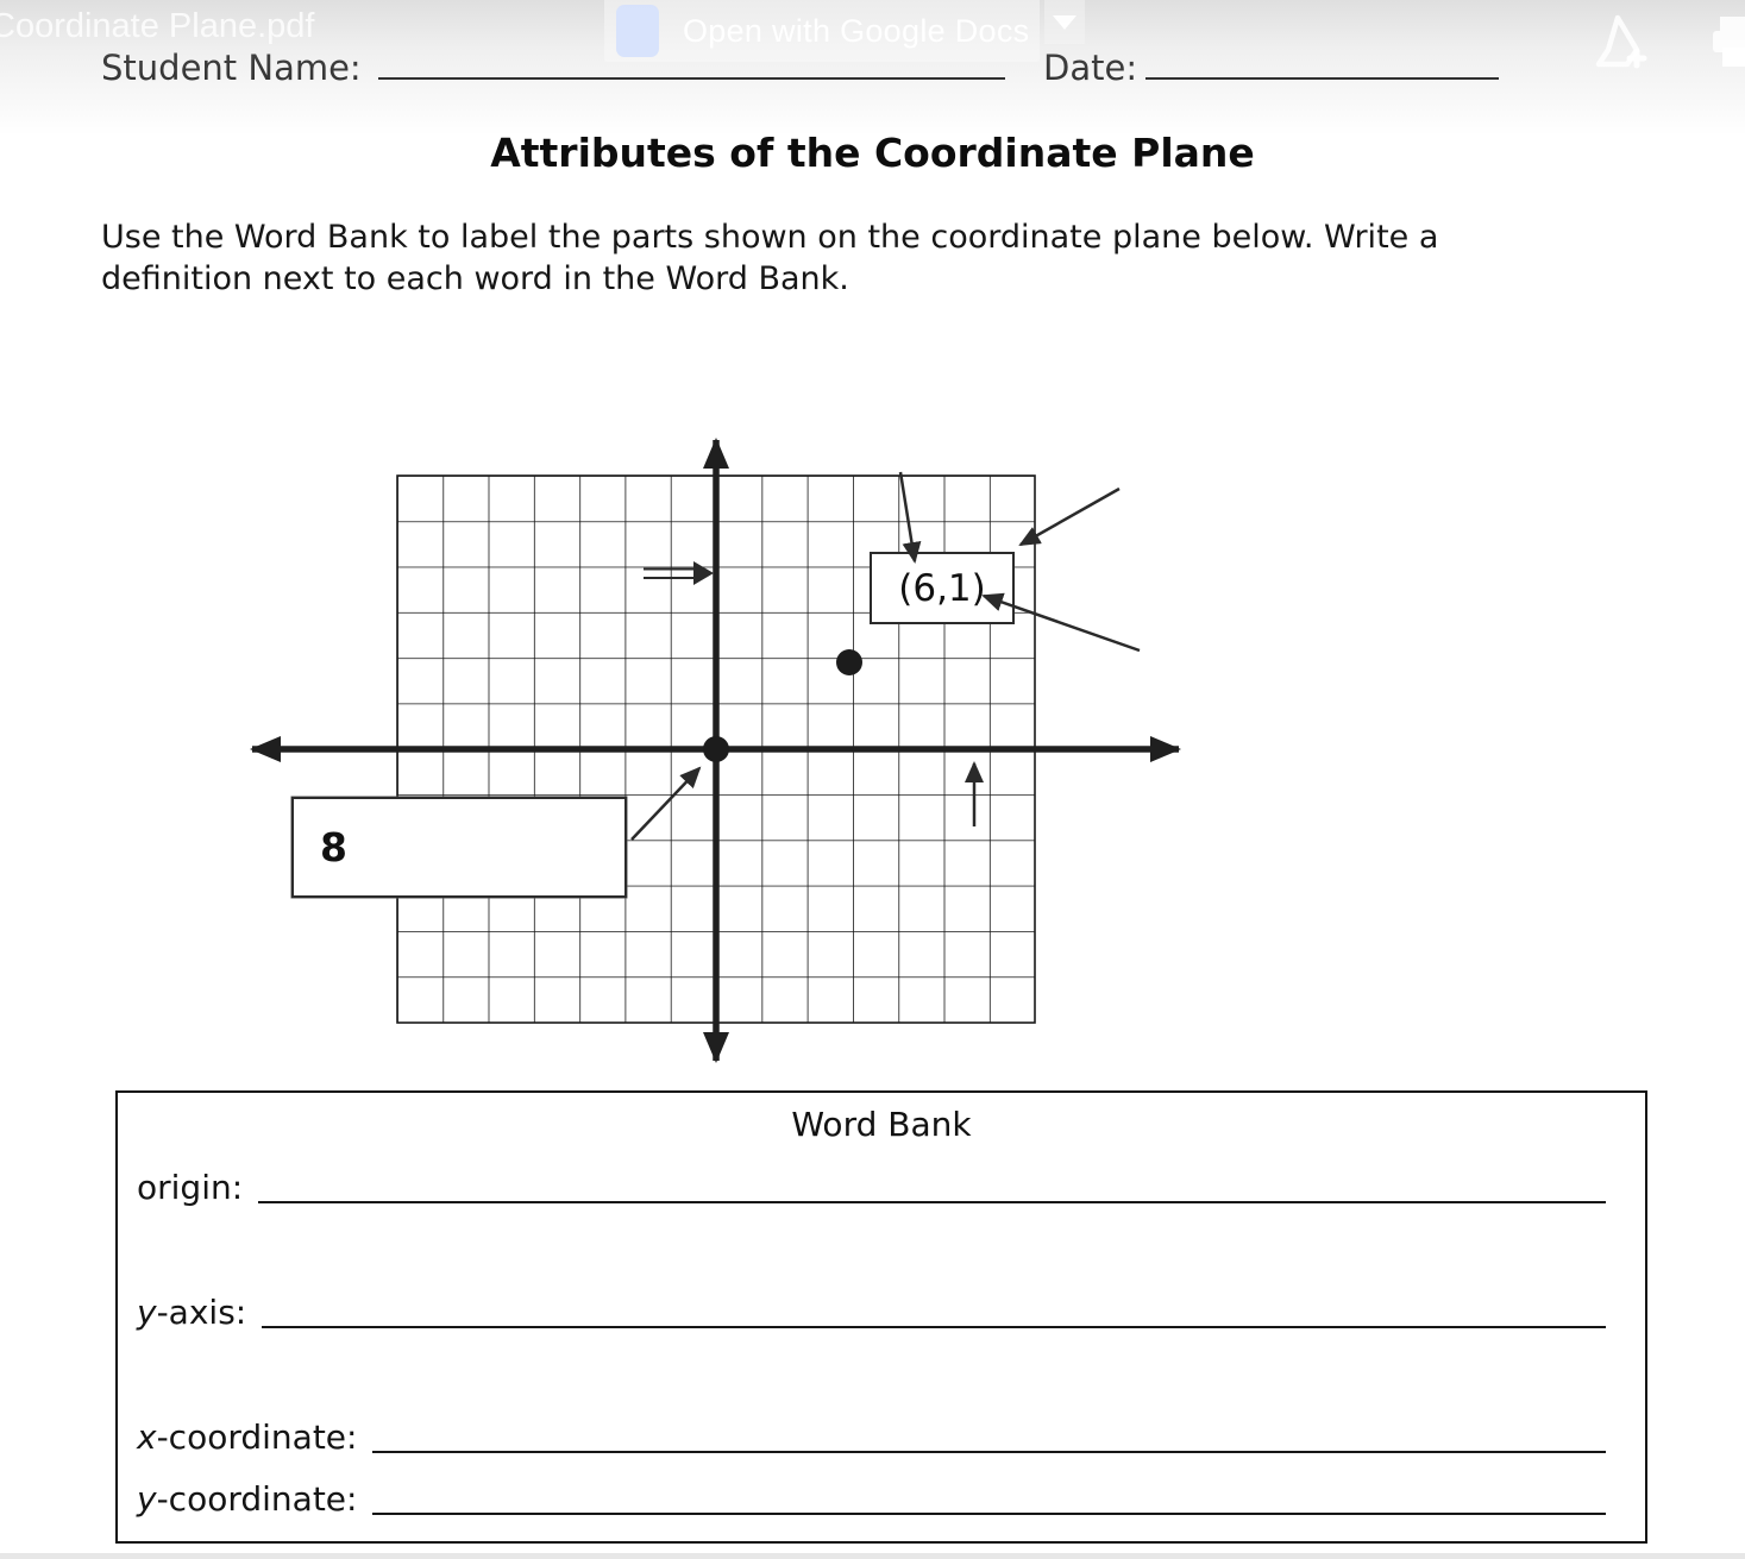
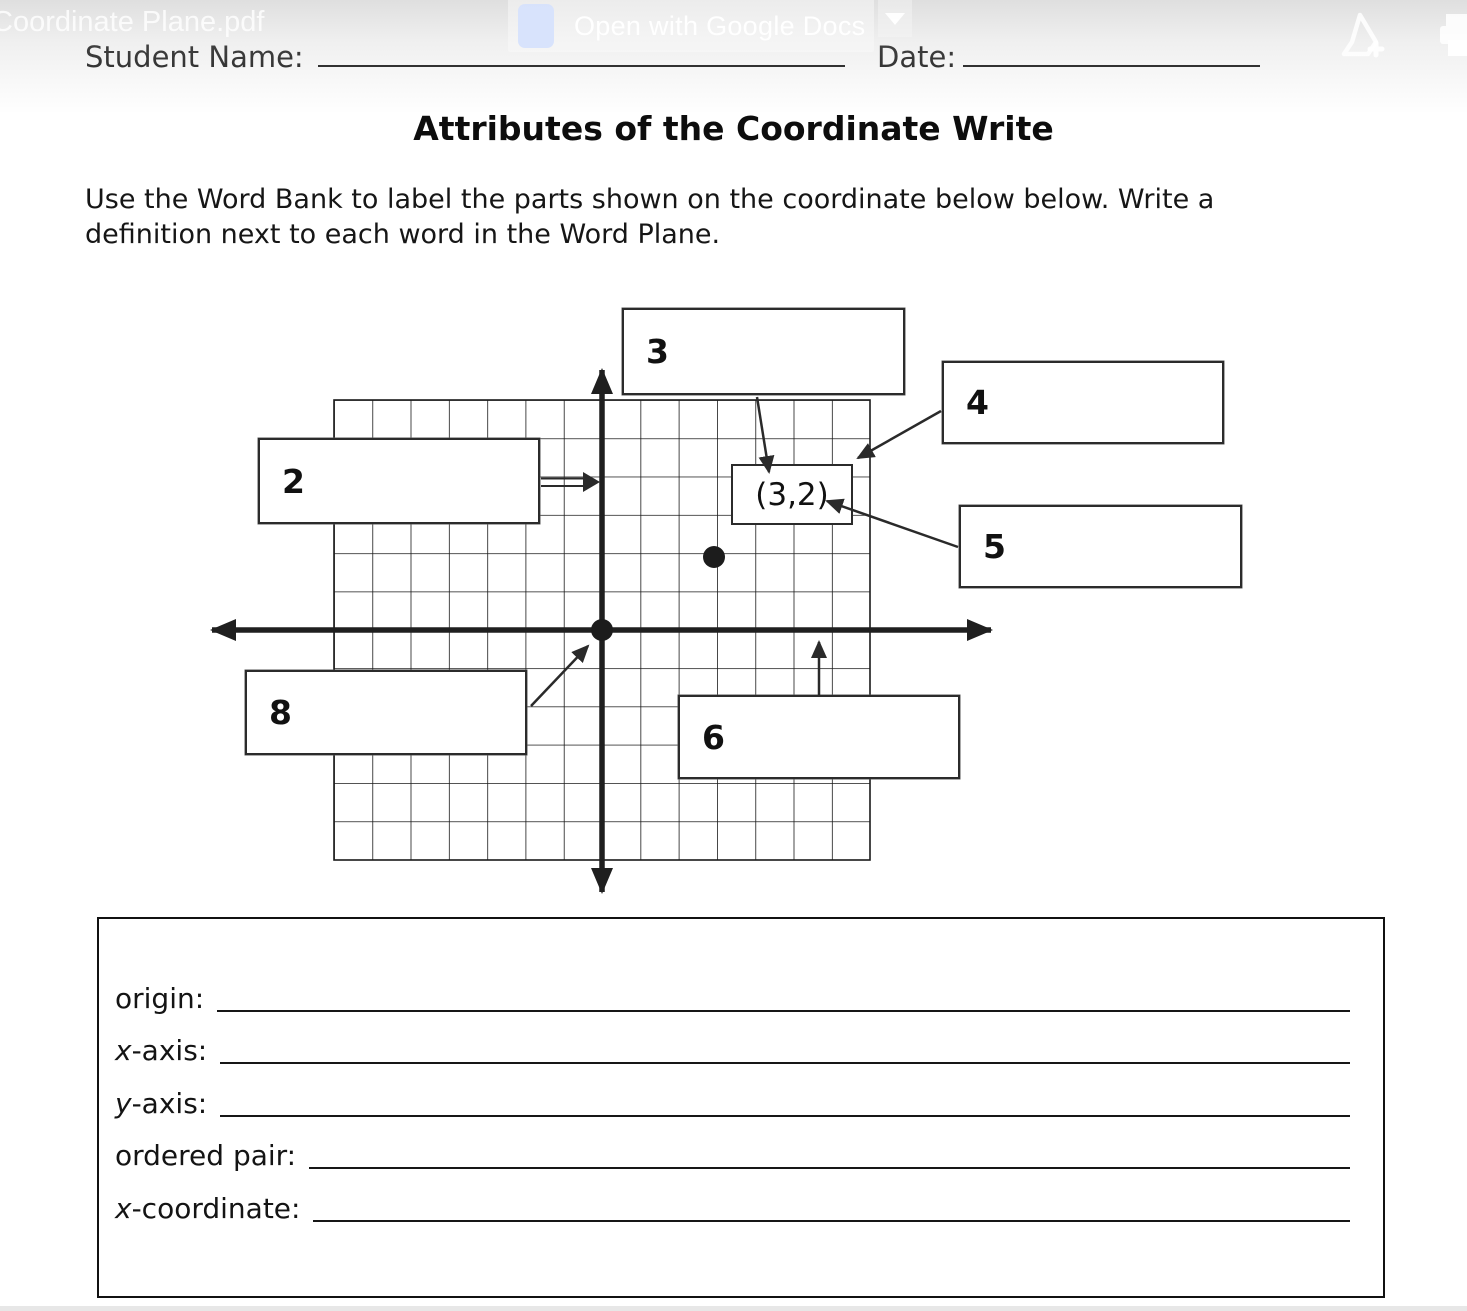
- Attributes of the Coordinate Plane
+ Attributes of the Coordinate Write
- Use the Word Bank to label the parts shown on the coordinate plane below. Write a
+ Use the Word Bank to label the parts shown on the coordinate below below. Write a
- definition next to each word in the Word Bank.
+ definition next to each word in the Word Plane.
  8
+ 2
+ 3
+ 4
+ 5
+ 6
- (6,1)
+ (3,2)
- Word Bank
  origin:
+ x-axis:
  y-axis:
+ ordered pair:
  x-coordinate:
- y-coordinate:
  Coordinate Plane.pdf
